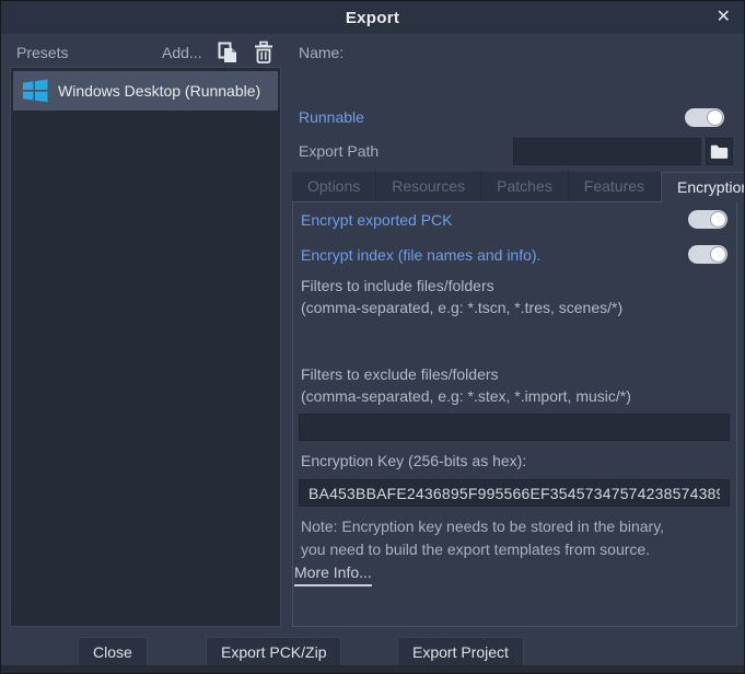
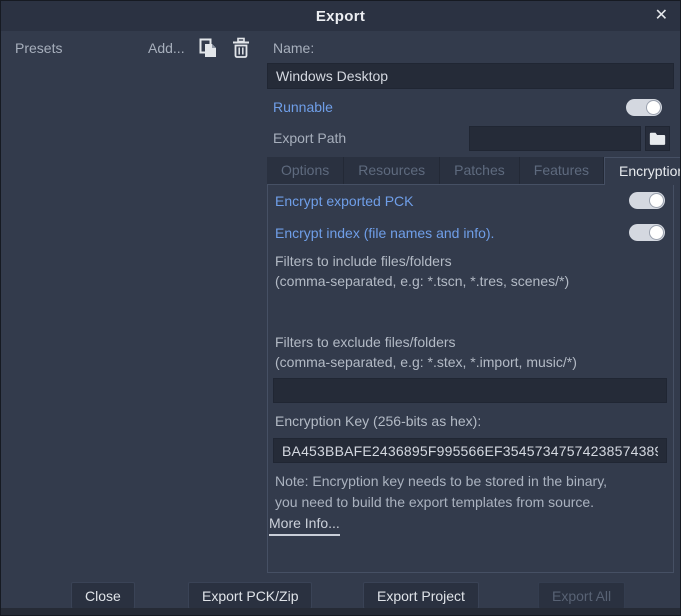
  Export
  ✕
  Presets
  Add...
- Windows Desktop (Runnable)
  Name:
+ Windows Desktop
  Runnable
  Export Path
  Options
  Resources
  Patches
  Features
  Encryptio
  Encrypt exported PCK
  Encrypt index (file names and info).
  Filters to include files/folders
  (comma-separated, e.g: *.tscn, *.tres, scenes/*)
  Filters to exclude files/folders
  (comma-separated, e.g: *.stex, *.import, music/*)
  Encryption Key (256-bits as hex):
  BA453BBAFE2436895F995566EF3545734757423857438
  Note: Encryption key needs to be stored in the binary,
  you need to build the export templates from source.
  More Info...
  Close
  Export PCK/Zip
  Export Project
+ Export All
